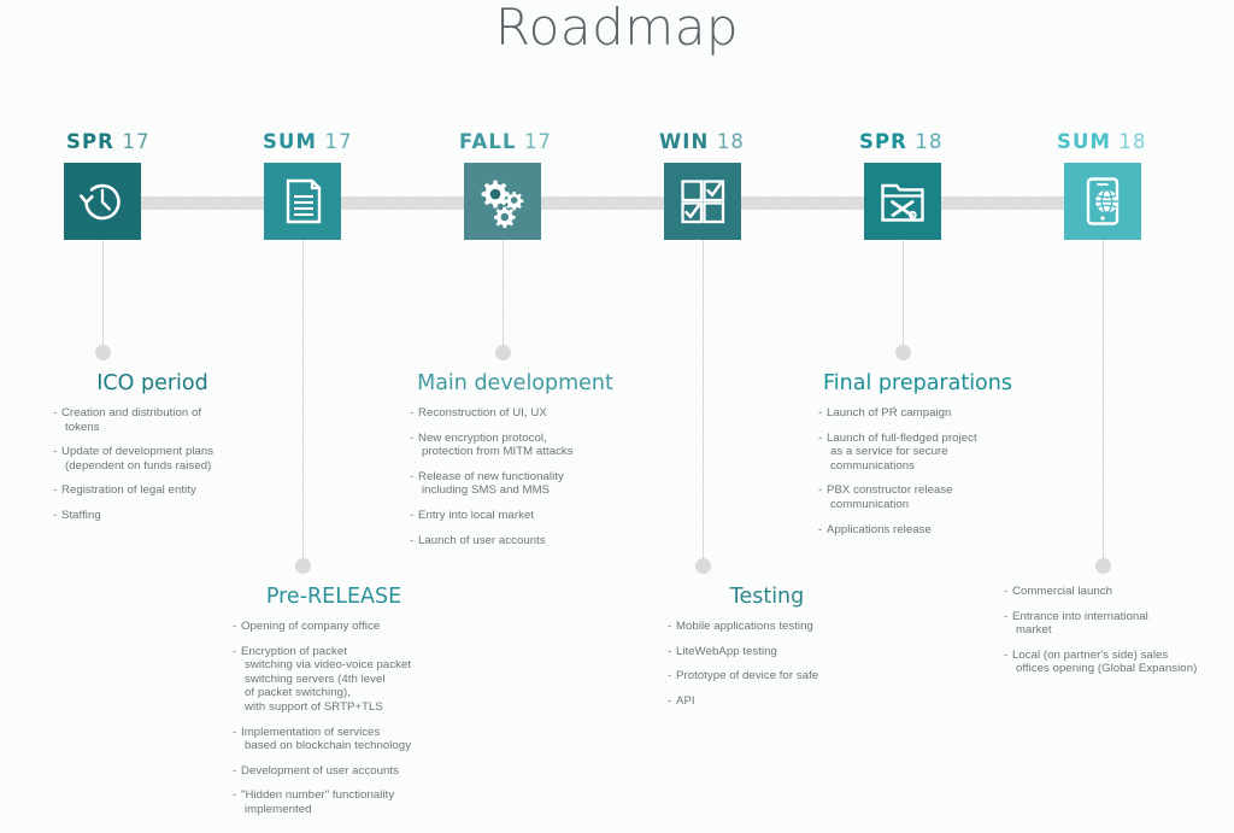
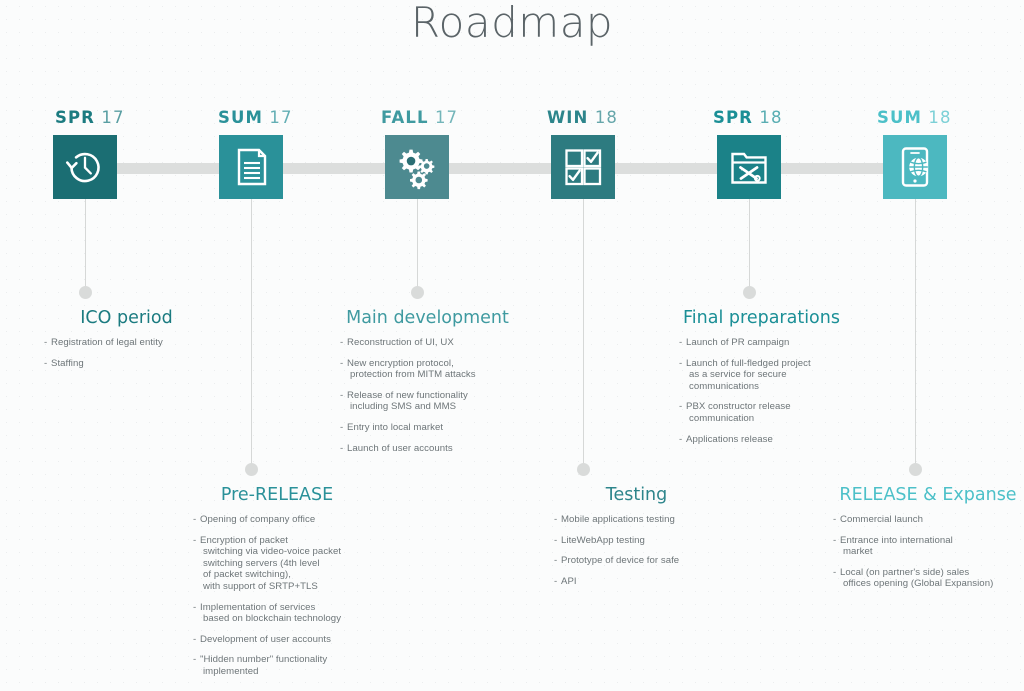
  Roadmap
  SPR 17
  ICO period
- Creation and distribution of
- tokens
- Update of development plans
- (dependent on funds raised)
  Registration of legal entity
  Staffing
  SUM 17
  Pre-RELEASE
  Opening of company office
  Encryption of packet
  switching via video-voice packet
  switching servers (4th level
  of packet switching),
  with support of SRTP+TLS
  Implementation of services
  based on blockchain technology
  Development of user accounts
  "Hidden number" functionality
  implemented
  FALL 17
  Main development
  Reconstruction of UI, UX
  New encryption protocol,
  protection from MITM attacks
  Release of new functionality
  including SMS and MMS
  Entry into local market
  Launch of user accounts
  WIN 18
  Testing
  Mobile applications testing
  LiteWebApp testing
  Prototype of device for safe
  API
  SPR 18
  Final preparations
  Launch of PR campaign
  Launch of full-fledged project
  as a service for secure
  communications
  PBX constructor release
  communication
  Applications release
  SUM 18
+ RELEASE & Expanse
  Commercial launch
  Entrance into international
  market
  Local (on partner's side) sales
  offices opening (Global Expansion)
